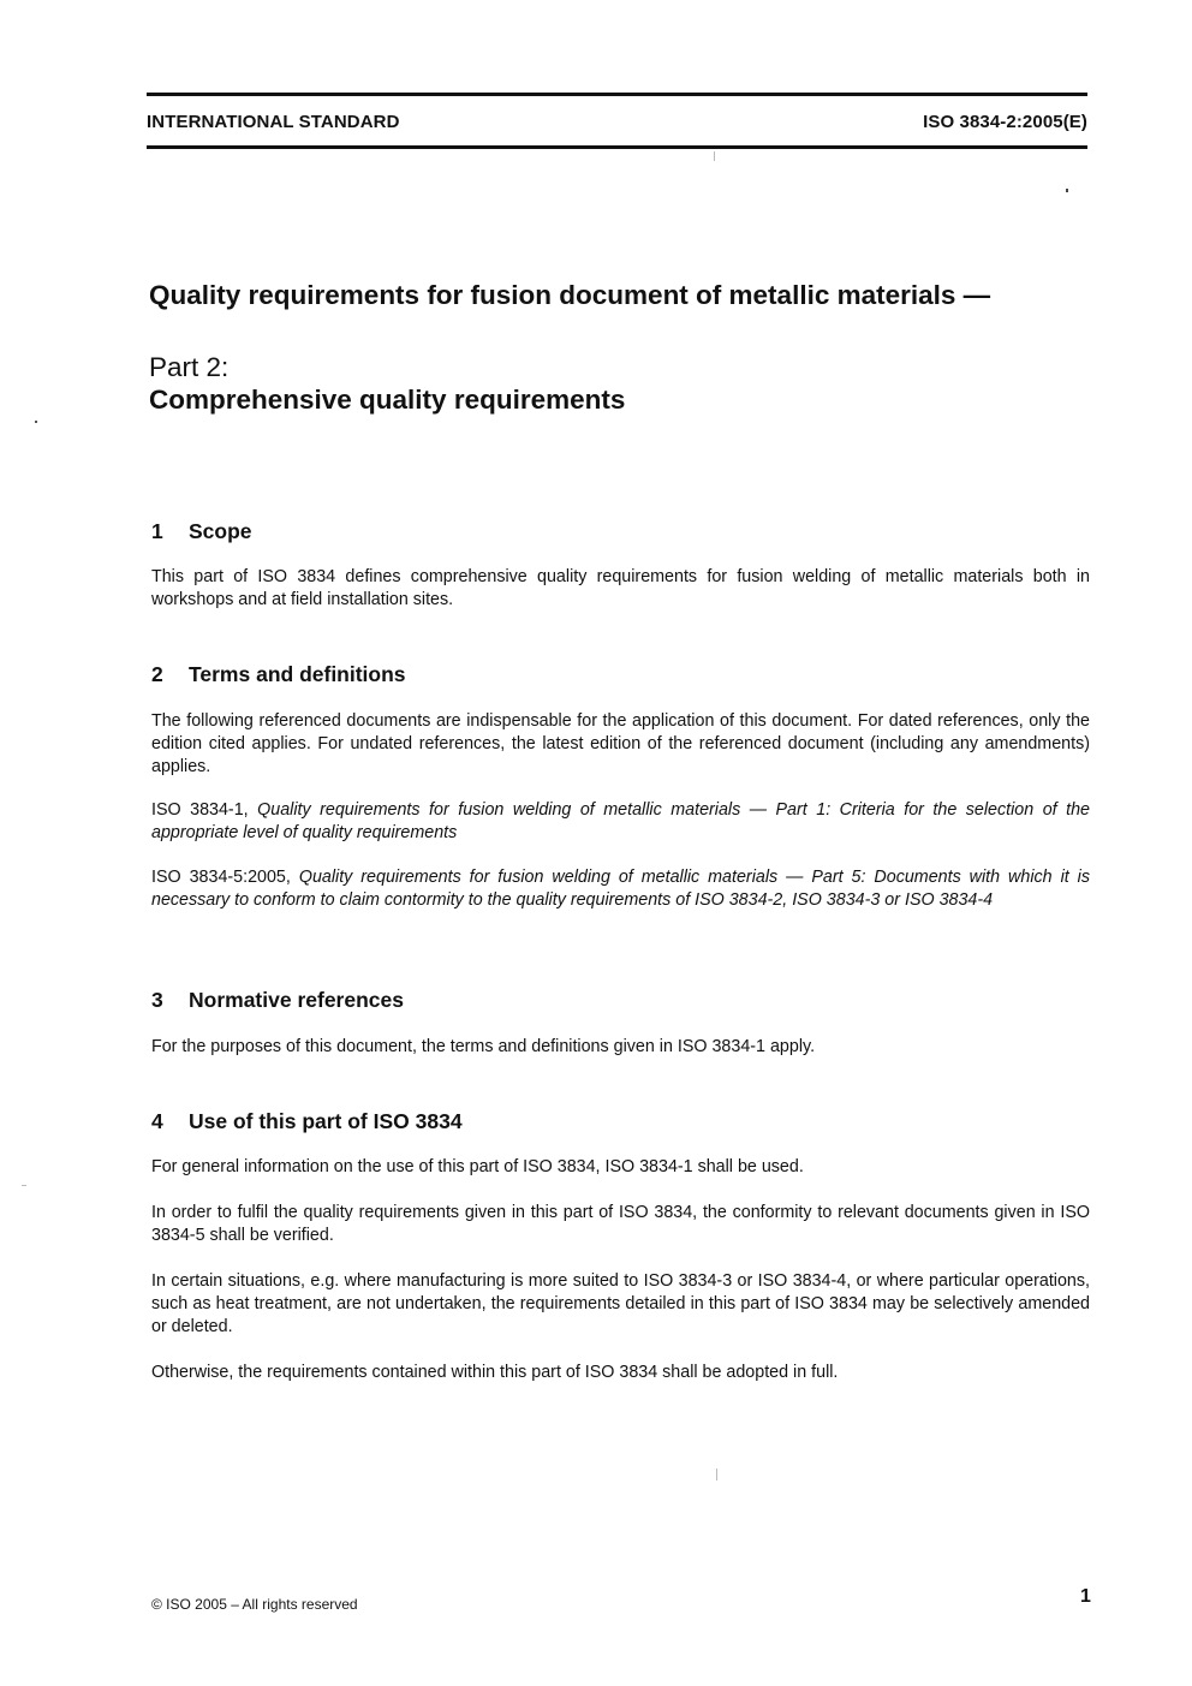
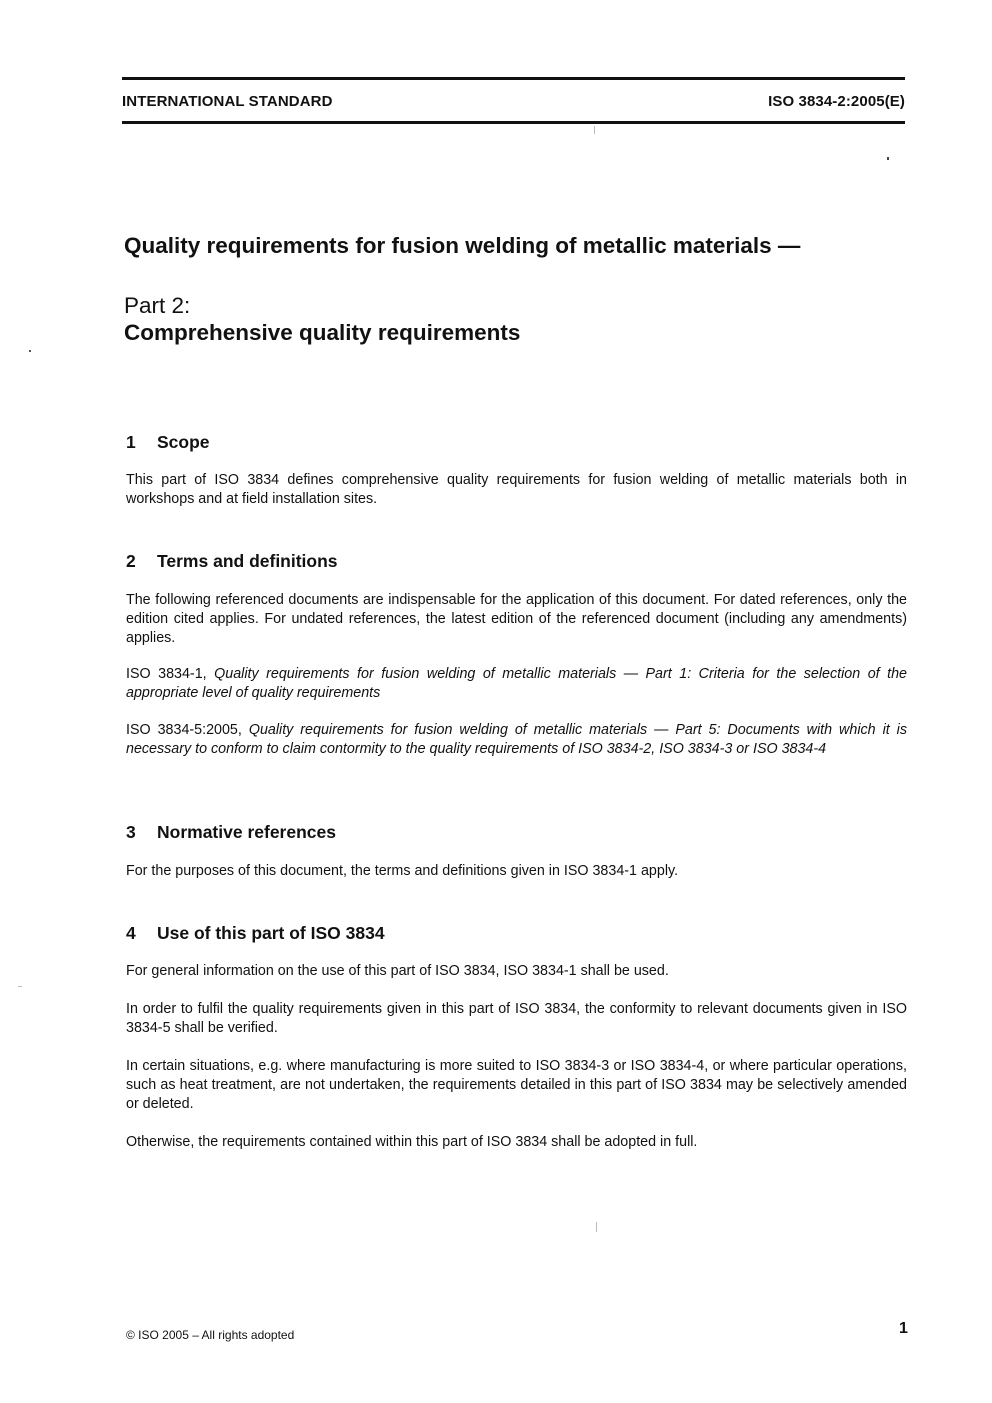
  INTERNATIONAL STANDARD
  ISO 3834-2:2005(E)
- Quality requirements for fusion document of metallic materials —
+ Quality requirements for fusion welding of metallic materials —
  Part 2:
  Comprehensive quality requirements
  1 Scope
  This part of ISO 3834 defines comprehensive quality requirements for fusion welding of metallic materials both in workshops and at field installation sites.
  2 Terms and definitions
  The following referenced documents are indispensable for the application of this document. For dated references, only the edition cited applies. For undated references, the latest edition of the referenced document (including any amendments) applies.
  ISO 3834-1, Quality requirements for fusion welding of metallic materials — Part 1: Criteria for the selection of the appropriate level of quality requirements
  ISO 3834-5:2005, Quality requirements for fusion welding of metallic materials — Part 5: Documents with which it is necessary to conform to claim contormity to the quality requirements of ISO 3834-2, ISO 3834-3 or ISO 3834-4
  3 Normative references
  For the purposes of this document, the terms and definitions given in ISO 3834-1 apply.
  4 Use of this part of ISO 3834
  For general information on the use of this part of ISO 3834, ISO 3834-1 shall be used.
  In order to fulfil the quality requirements given in this part of ISO 3834, the conformity to relevant documents given in ISO 3834-5 shall be verified.
  In certain situations, e.g. where manufacturing is more suited to ISO 3834-3 or ISO 3834-4, or where particular operations, such as heat treatment, are not undertaken, the requirements detailed in this part of ISO 3834 may be selectively amended or deleted.
  Otherwise, the requirements contained within this part of ISO 3834 shall be adopted in full.
- © ISO 2005 – All rights reserved
+ © ISO 2005 – All rights adopted
  1
